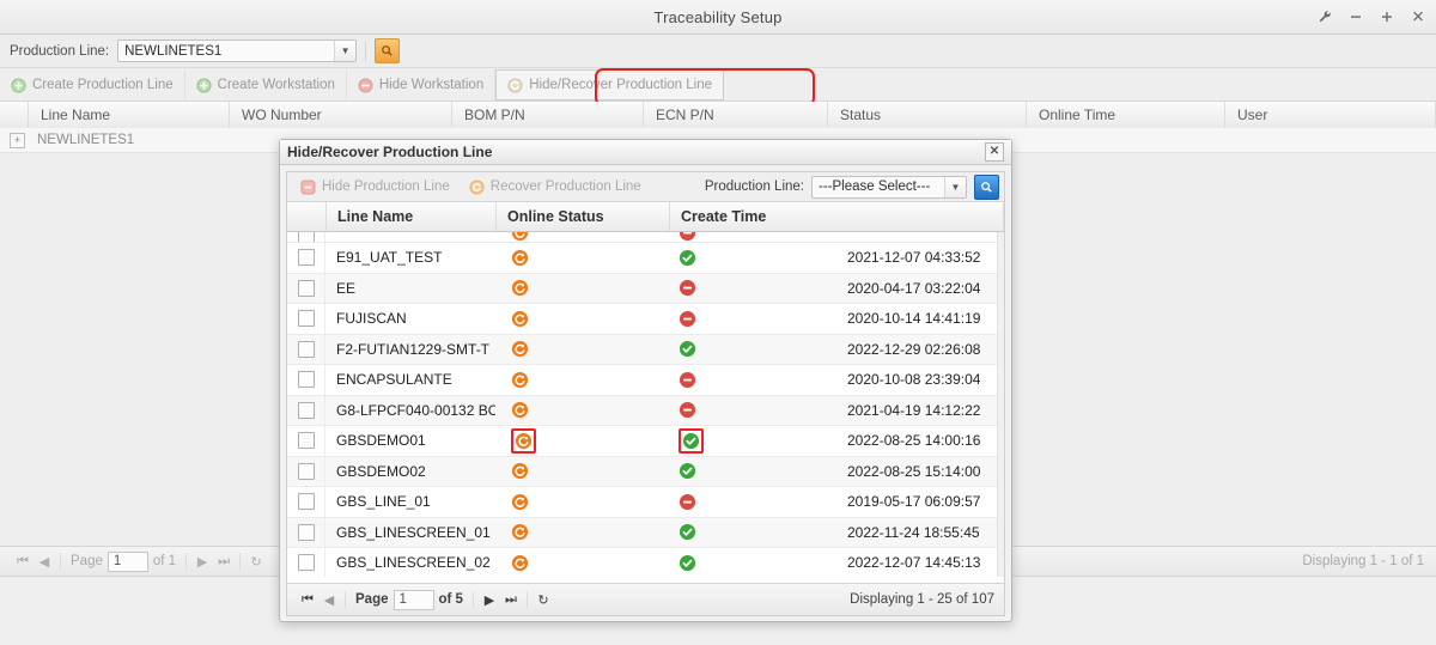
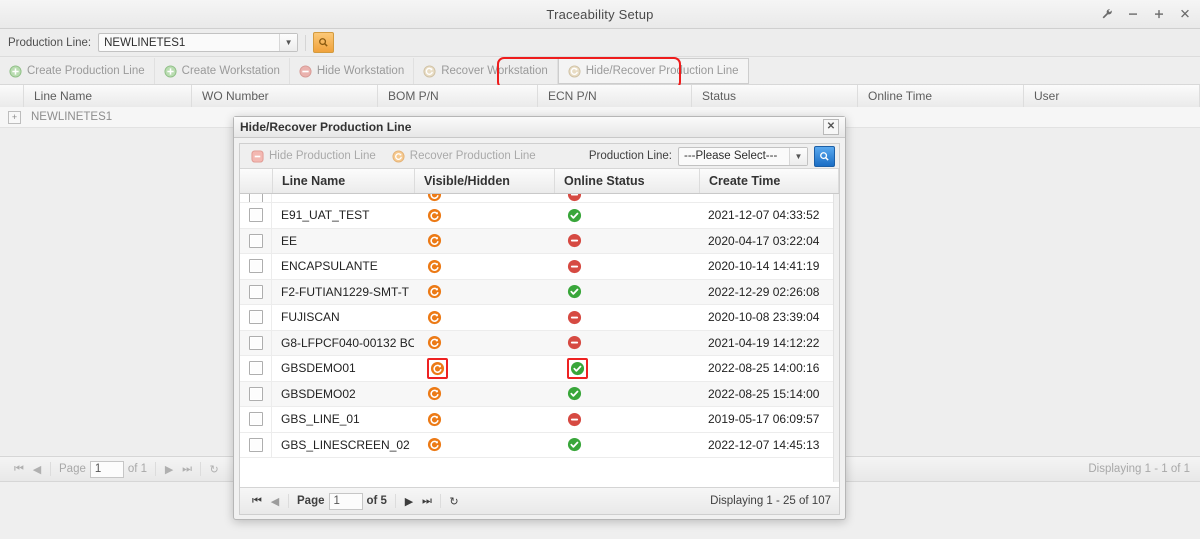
  Traceability Setup
  Production Line:
  NEWLINETES1
  ▼
  Create Production Line
  Create Workstation
  Hide Workstation
+ Recover Workstation
  Hide/Recover Production Line
  Line Name
  WO Number
  BOM P/N
  ECN P/N
  Status
  Online Time
  User
  +
  NEWLINETES1
  ⏮
  ◀
  Page
  1
  of 1
  ▶
  ⏭
  ↻
  Displaying 1 - 1 of 1
  Hide/Recover Production Line
  ✕
  Hide Production Line
  Recover Production Line
  Production Line:
  ---Please Select---
  ▼
  Line Name
+ Visible/Hidden
  Online Status
  Create Time
  E91_UAT_TEST
  2021-12-07 04:33:52
  EE
  2020-04-17 03:22:04
- FUJISCAN
+ ENCAPSULANTE
  2020-10-14 14:41:19
  F2-FUTIAN1229-SMT-T
  2022-12-29 02:26:08
- ENCAPSULANTE
+ FUJISCAN
  2020-10-08 23:39:04
  G8-LFPCF040-00132 BO
  2021-04-19 14:12:22
  GBSDEMO01
  2022-08-25 14:00:16
  GBSDEMO02
  2022-08-25 15:14:00
  GBS_LINE_01
  2019-05-17 06:09:57
- GBS_LINESCREEN_01
- 2022-11-24 18:55:45
  GBS_LINESCREEN_02
  2022-12-07 14:45:13
  ⏮
  ◀
  Page
  1
  of 5
  ▶
  ⏭
  ↻
  Displaying 1 - 25 of 107
